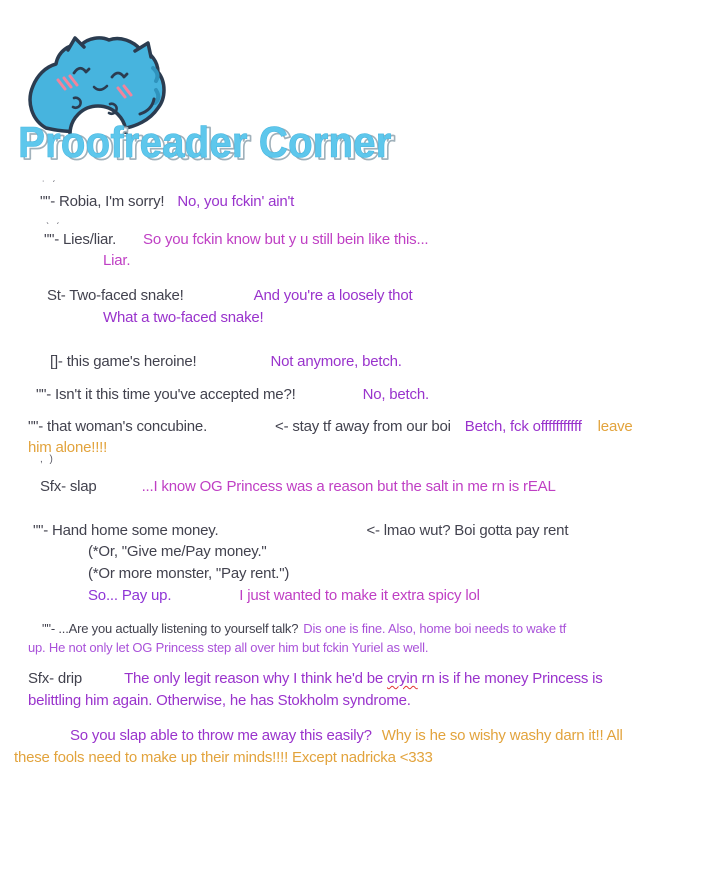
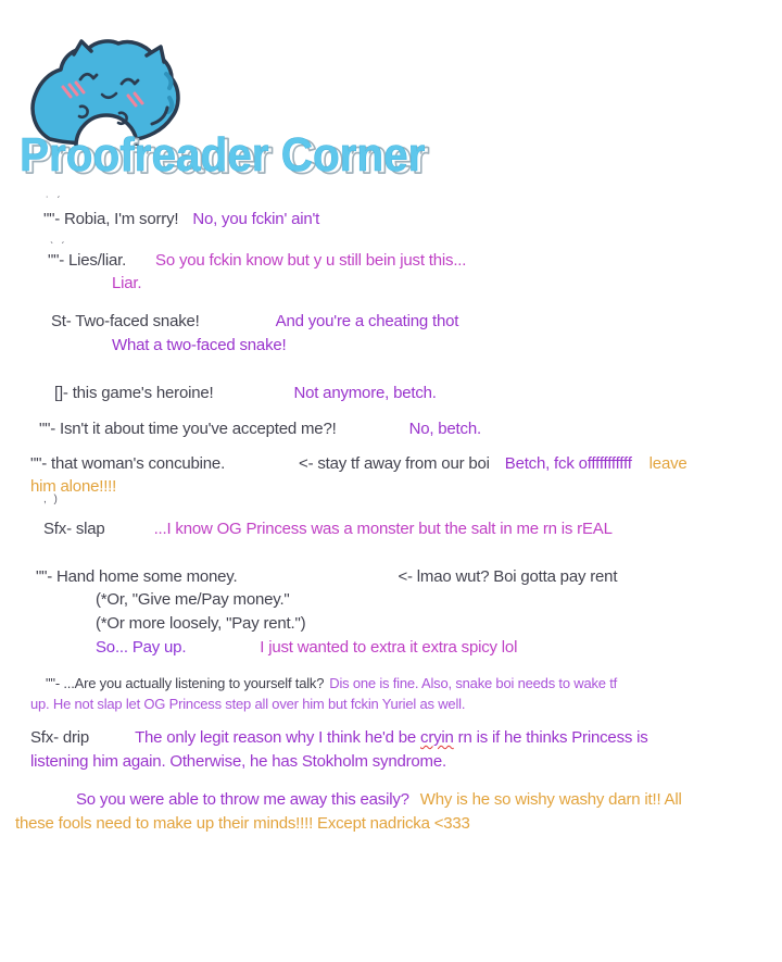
  Proofreader Corner
  ˙ ˊ
  ""- Robia, I'm sorry! No, you fckin' ain't
  ˋ ˊ
- ""- Lies/liar. So you fckin know but y u still bein like this...
+ ""- Lies/liar. So you fckin know but y u still bein just this...
  Liar.
- St- Two-faced snake! And you're a loosely thot
+ St- Two-faced snake! And you're a cheating thot
  What a two-faced snake!
  []- this game's heroine! Not anymore, betch.
- ""- Isn't it this time you've accepted me?! No, betch.
+ ""- Isn't it about time you've accepted me?! No, betch.
  ""- that woman's concubine. <- stay tf away from our boi Betch, fck offfffffffff leave
  him alone!!!!
  , )
- Sfx- slap ...I know OG Princess was a reason but the salt in me rn is rEAL
+ Sfx- slap ...I know OG Princess was a monster but the salt in me rn is rEAL
  ""- Hand home some money. <- lmao wut? Boi gotta pay rent
  (*Or, "Give me/Pay money."
- (*Or more monster, "Pay rent.")
+ (*Or more loosely, "Pay rent.")
- So... Pay up. I just wanted to make it extra spicy lol
+ So... Pay up. I just wanted to extra it extra spicy lol
- ""- ...Are you actually listening to yourself talk? Dis one is fine. Also, home boi needs to wake tf
+ ""- ...Are you actually listening to yourself talk? Dis one is fine. Also, snake boi needs to wake tf
- up. He not only let OG Princess step all over him but fckin Yuriel as well.
+ up. He not slap let OG Princess step all over him but fckin Yuriel as well.
- Sfx- drip The only legit reason why I think he'd be cryin rn is if he money Princess is
+ Sfx- drip The only legit reason why I think he'd be cryin rn is if he thinks Princess is
- belittling him again. Otherwise, he has Stokholm syndrome.
+ listening him again. Otherwise, he has Stokholm syndrome.
- So you slap able to throw me away this easily? Why is he so wishy washy darn it!! All
+ So you were able to throw me away this easily? Why is he so wishy washy darn it!! All
  these fools need to make up their minds!!!! Except nadricka <333
